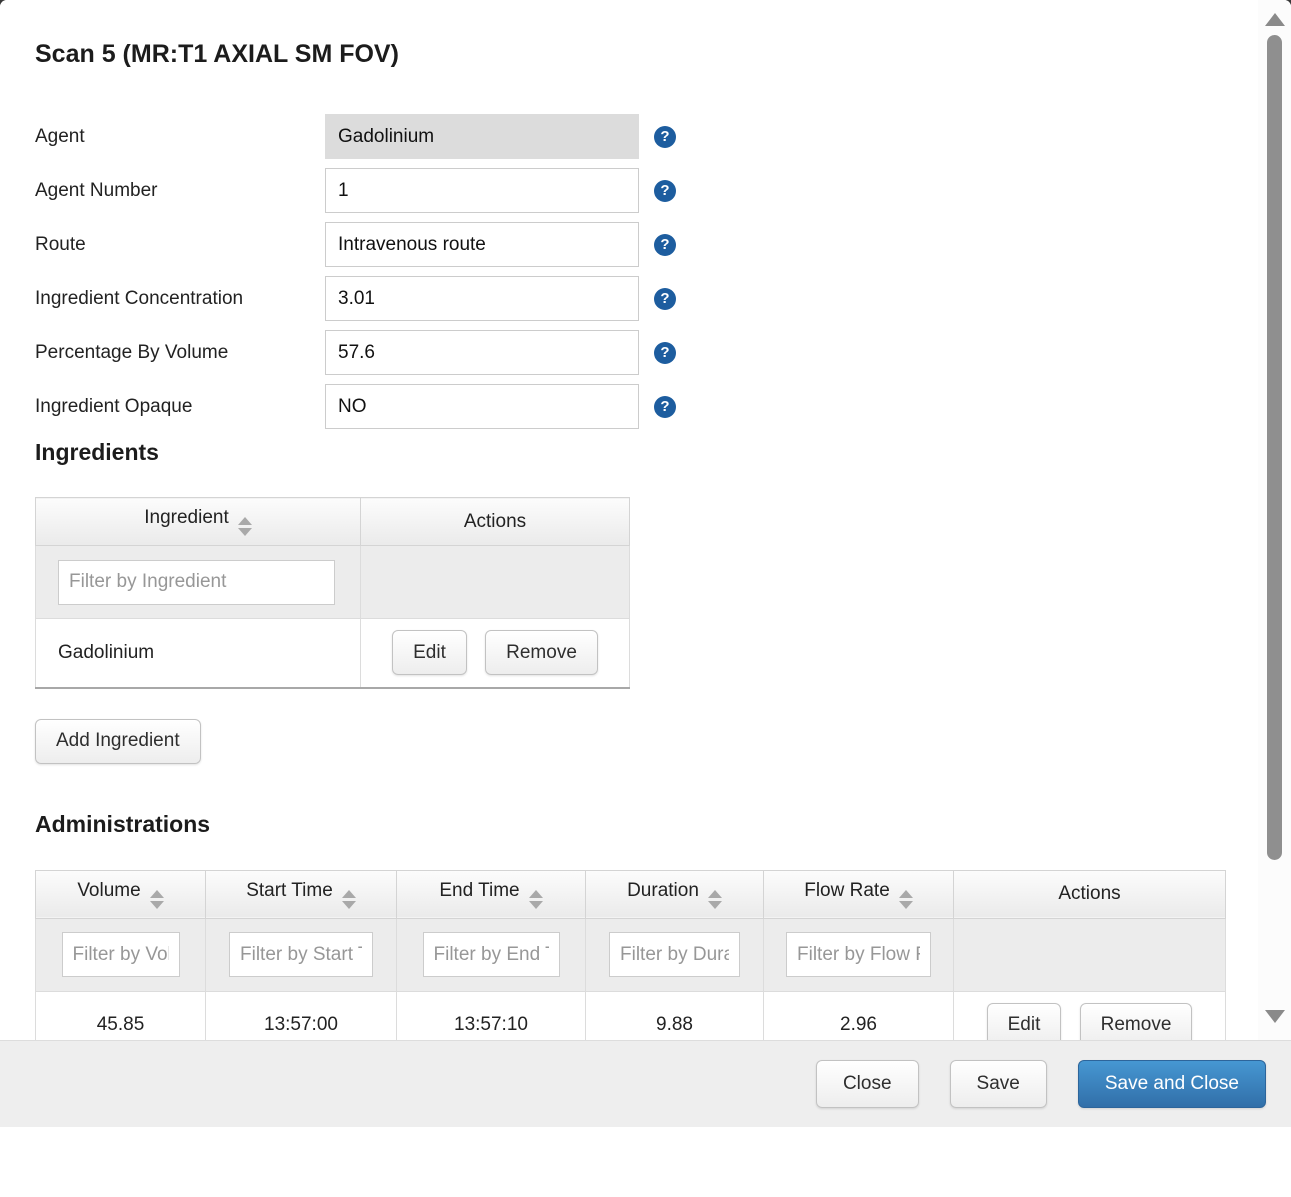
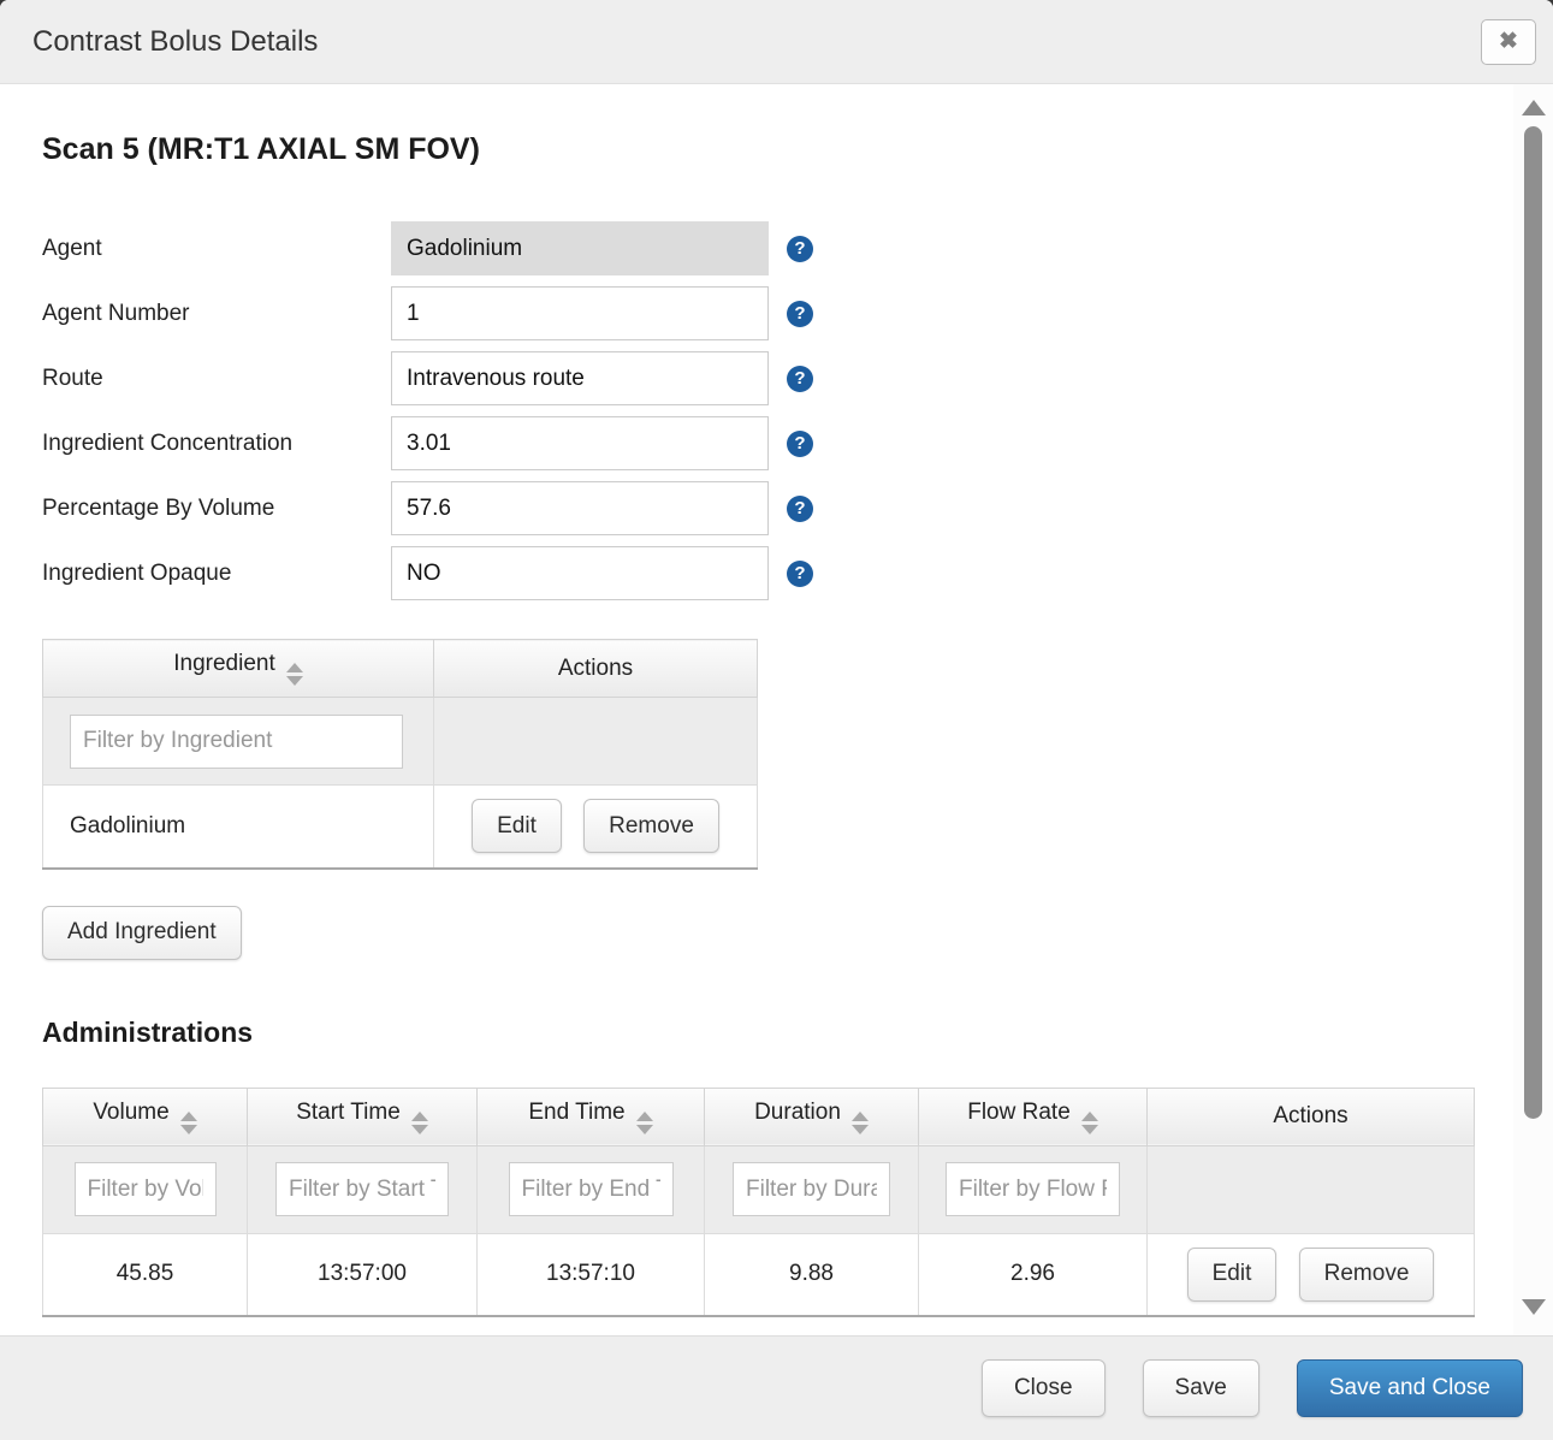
+ Contrast Bolus Details
+ ✖
  Scan 5 (MR:T1 AXIAL SM FOV)
  Agent
  Gadolinium
  ?
  Agent Number
  1
  ?
  Route
  Intravenous route
  ?
  Ingredient Concentration
  3.01
  ?
  Percentage By Volume
  57.6
  ?
  Ingredient Opaque
  NO
  ?
- Ingredients
  Ingredient	Actions
  Filter by Ingredient
  Gadolinium	Edit Remove
  Add Ingredient
  Administrations
  Volume	Start Time	End Time	Duration	Flow Rate	Actions
  Filter by Vo	Filter by Start	Filter by End	Filter by Dura	Filter by Flow
  45.85	13:57:00	13:57:10	9.88	2.96	Edit Remove
  Close
  Save
  Save and Close
